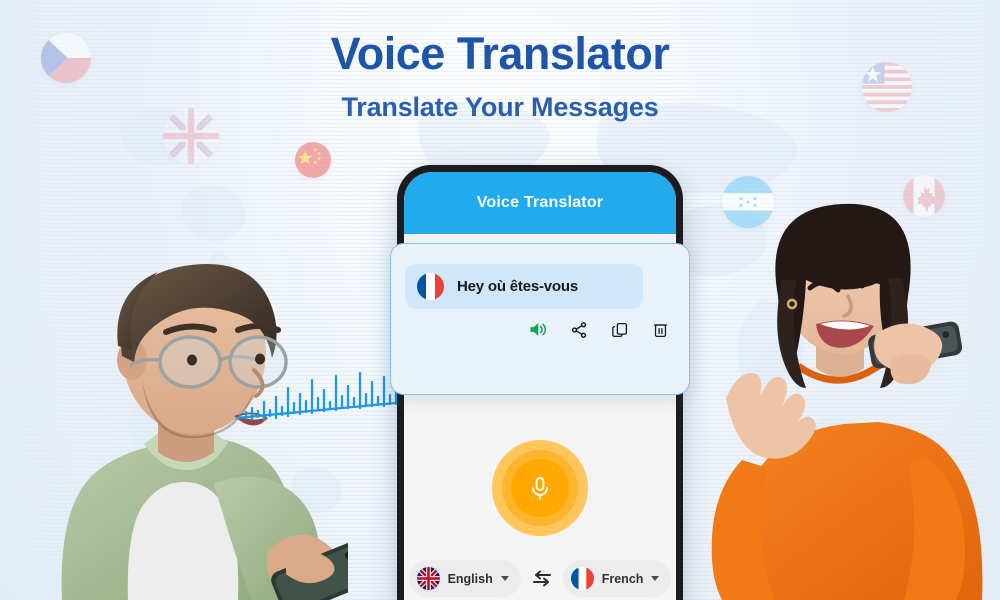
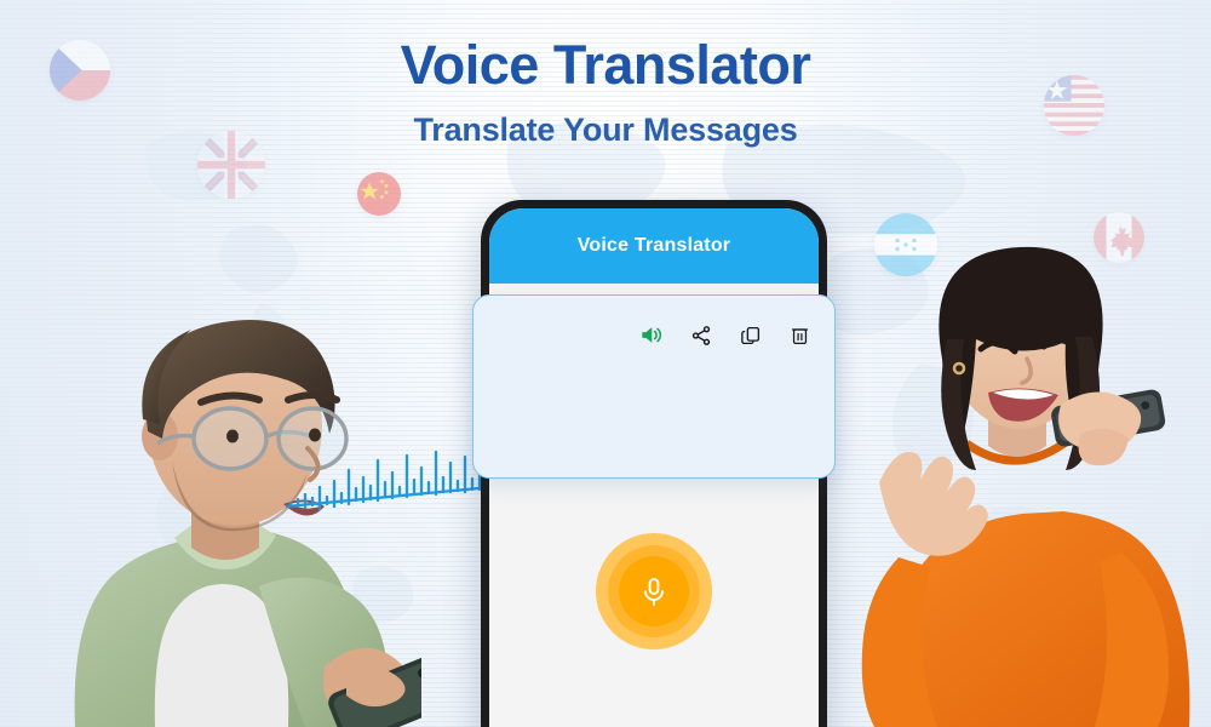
  Voice Translator
  Translate Your Messages
  Voice Translator
- English
- French
- Hey où êtes-vous
